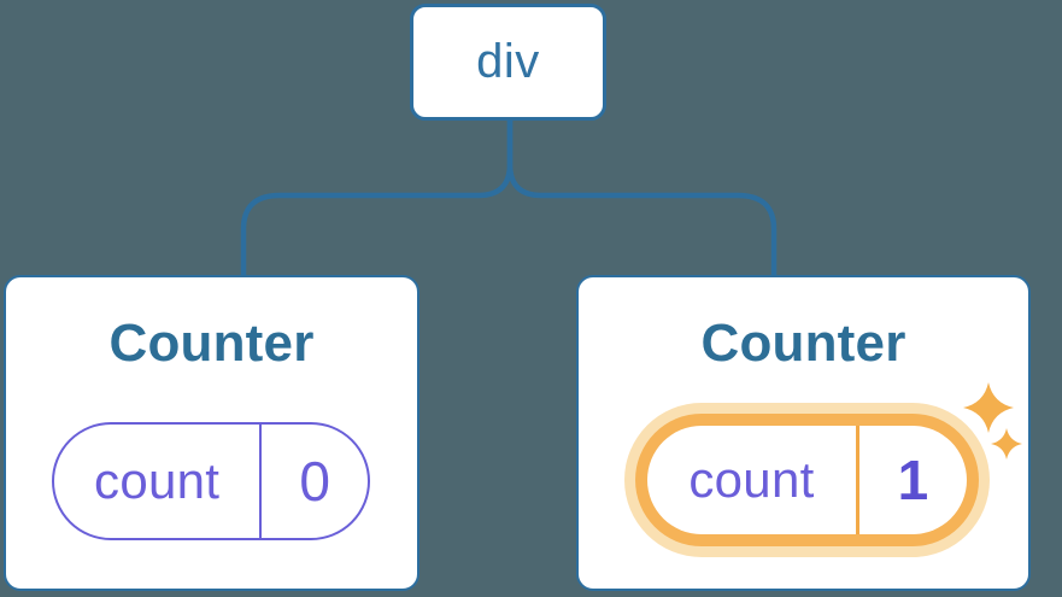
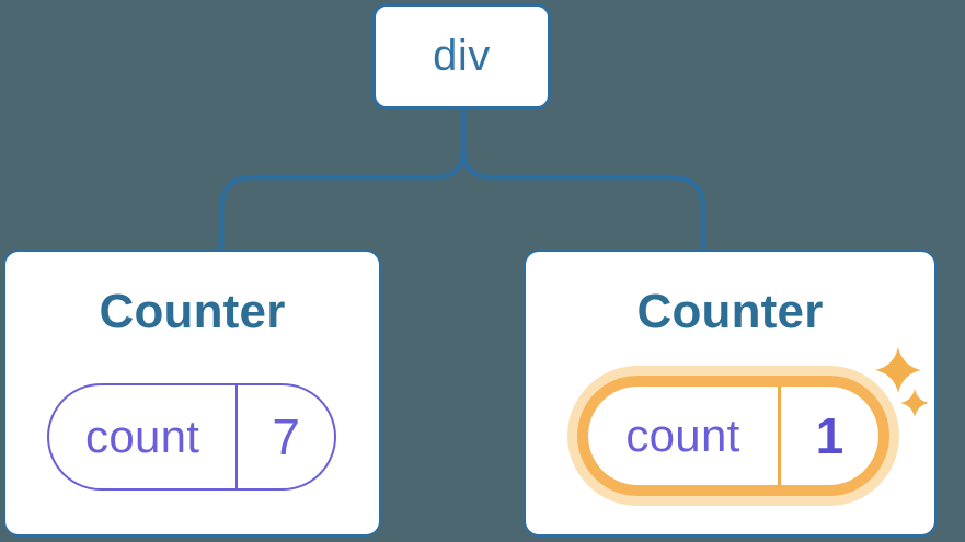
  div
  Counter
  count
- 0
+ 7
  Counter
  count
  1
